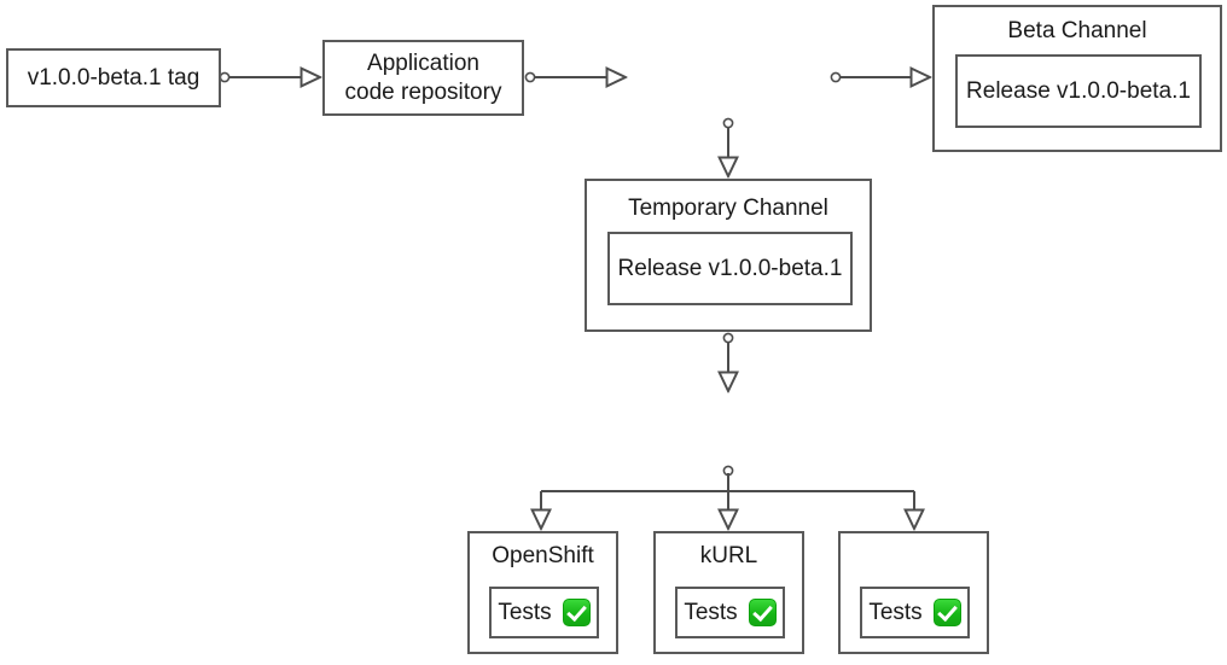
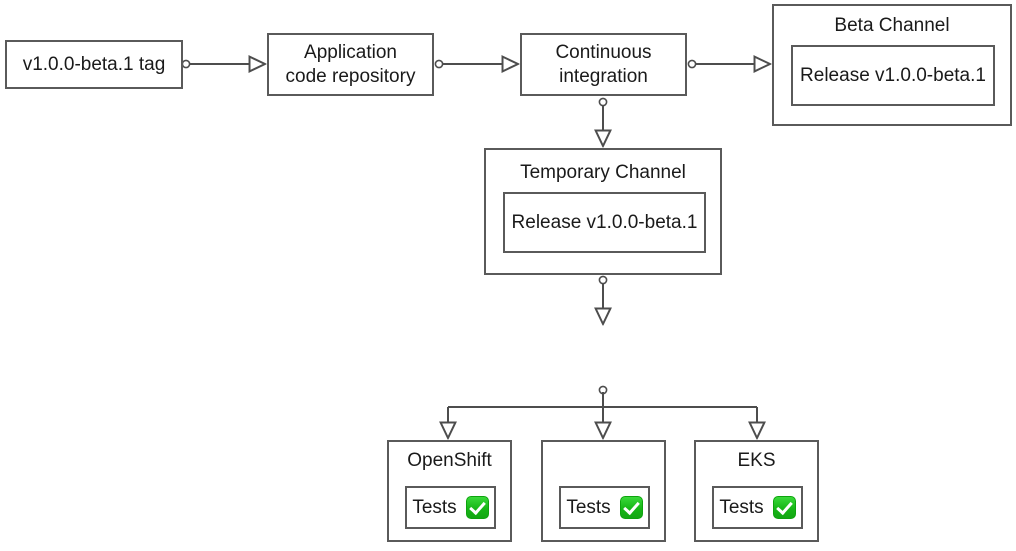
  v1.0.0-beta.1 tag
  Application code repository
+ Continuous integration
  Beta Channel
  Release v1.0.0-beta.1
  Temporary Channel
  Release v1.0.0-beta.1
  OpenShift
  Tests
- kURL
  Tests
+ EKS
  Tests
